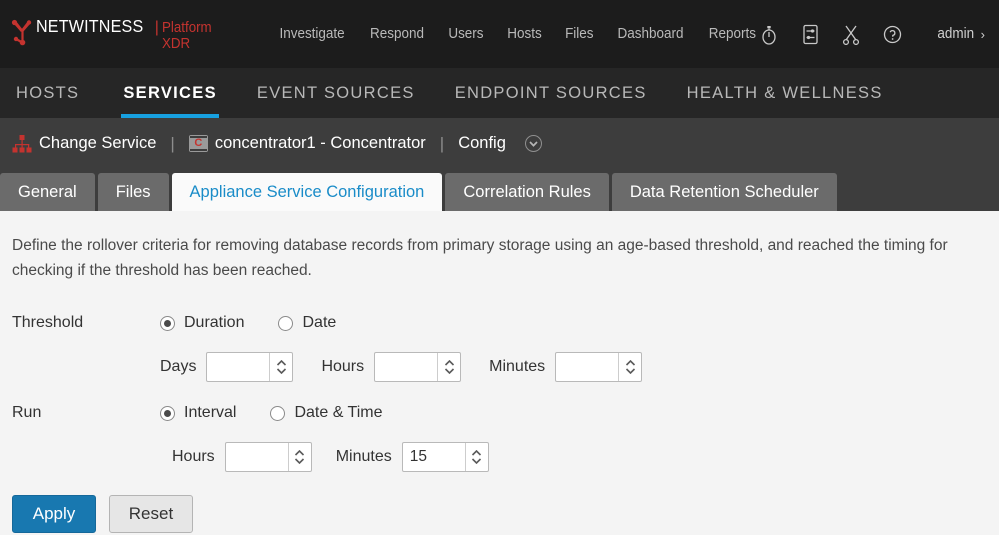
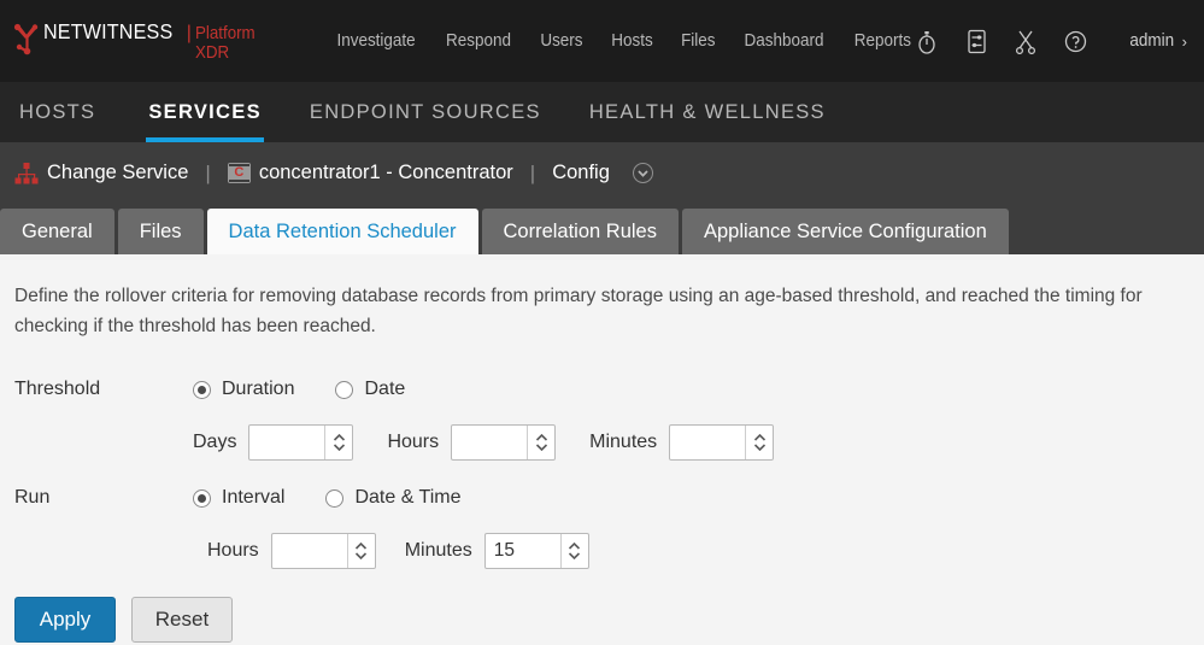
  NETWITNESS
  |
  Platform XDR
  Investigate
  Respond
  Users
  Hosts
  Files
  Dashboard
  Reports
  admin
  ›
  HOSTS
  SERVICES
- EVENT SOURCES
  ENDPOINT SOURCES
  HEALTH & WELLNESS
  Change Service
  |
  C
  concentrator1 - Concentrator
  |
  Config
  General
  Files
- Appliance Service Configuration
+ Data Retention Scheduler
  Correlation Rules
- Data Retention Scheduler
+ Appliance Service Configuration
  Define the rollover criteria for removing database records from primary storage using an age-based threshold, and reached the timing for checking if the threshold has been reached.
  Threshold
  Duration
  Date
  Days
  Hours
  Minutes
  Run
  Interval
  Date & Time
  Hours
  Minutes
  15
  Apply
  Reset
